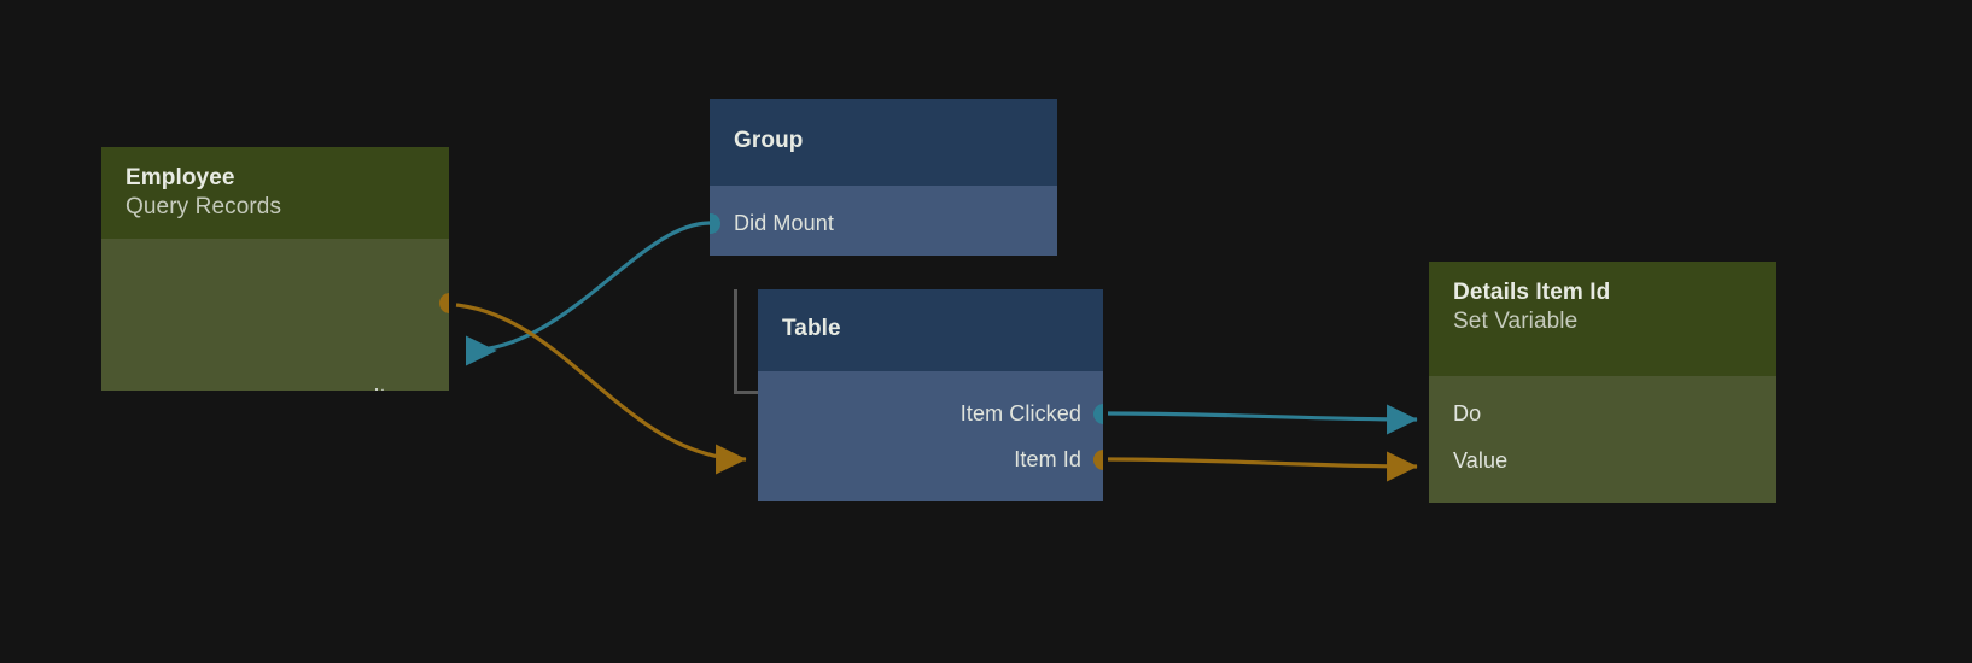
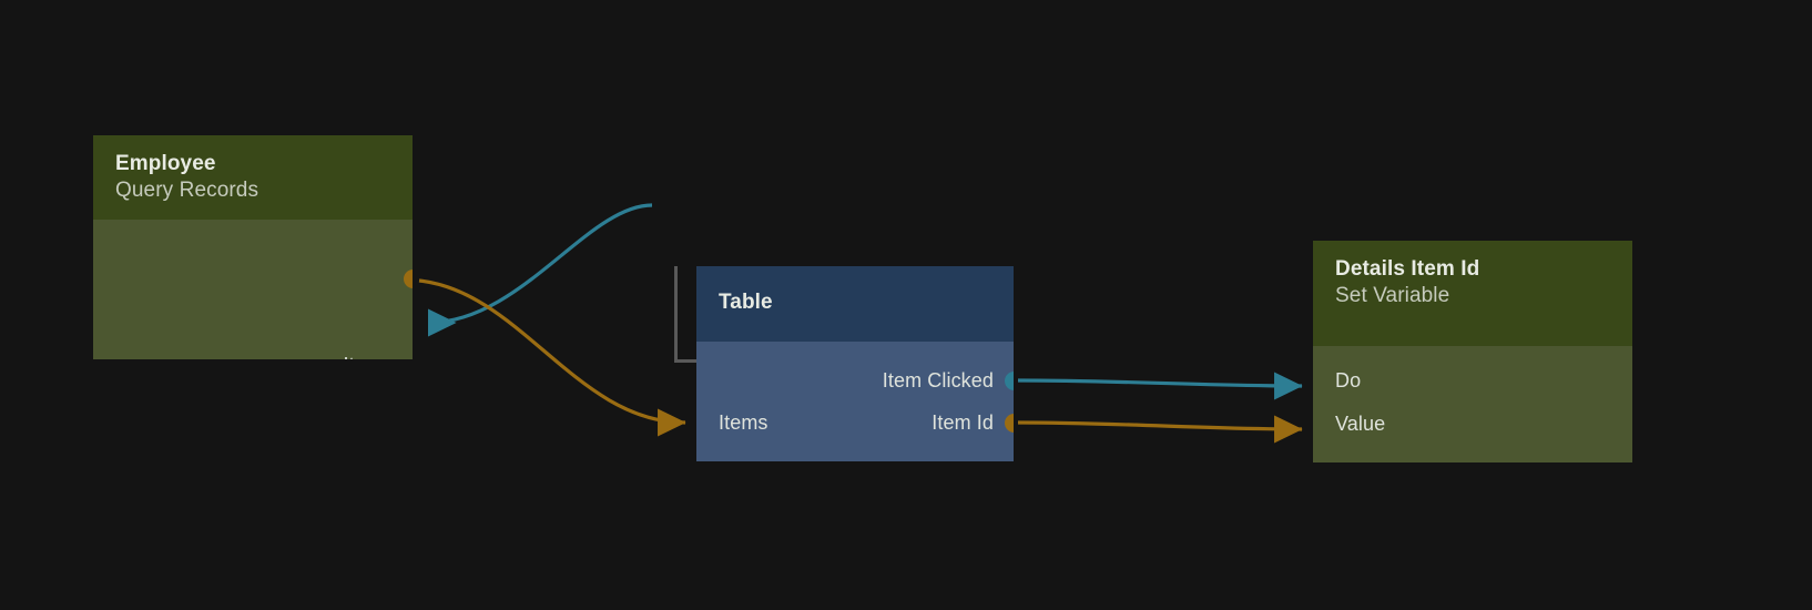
  Employee
  Query Records
- Group
- Did Mount
  Table
  Item Clicked
+ Items
  Item Id
  Details Item Id
  Set Variable
  Do
  Value
